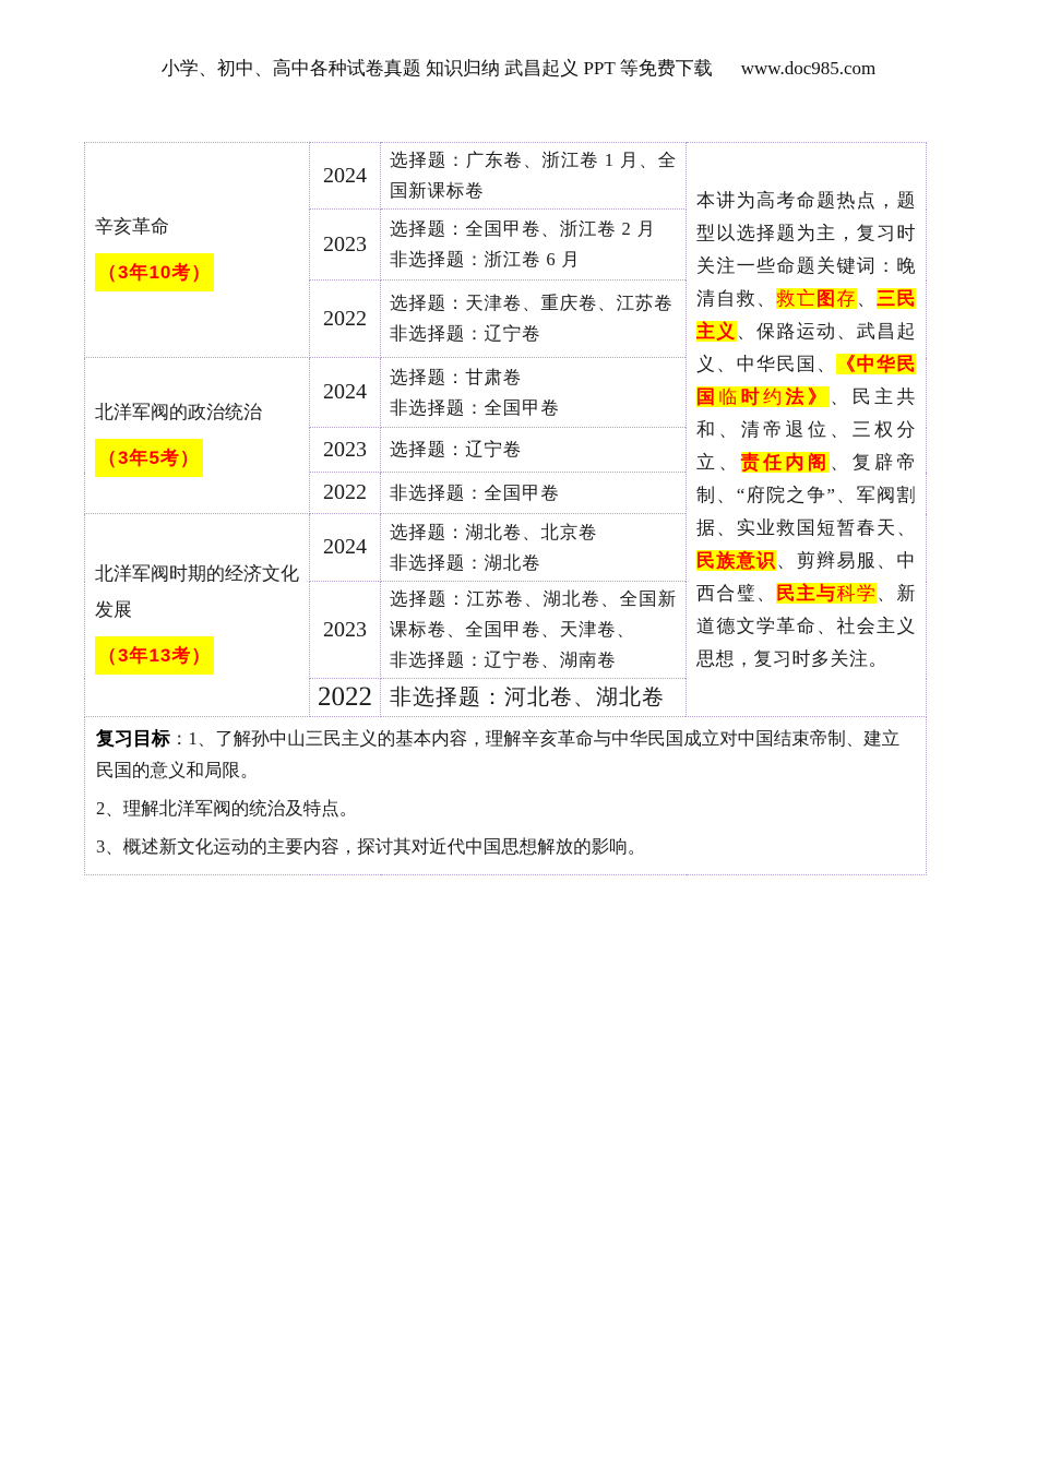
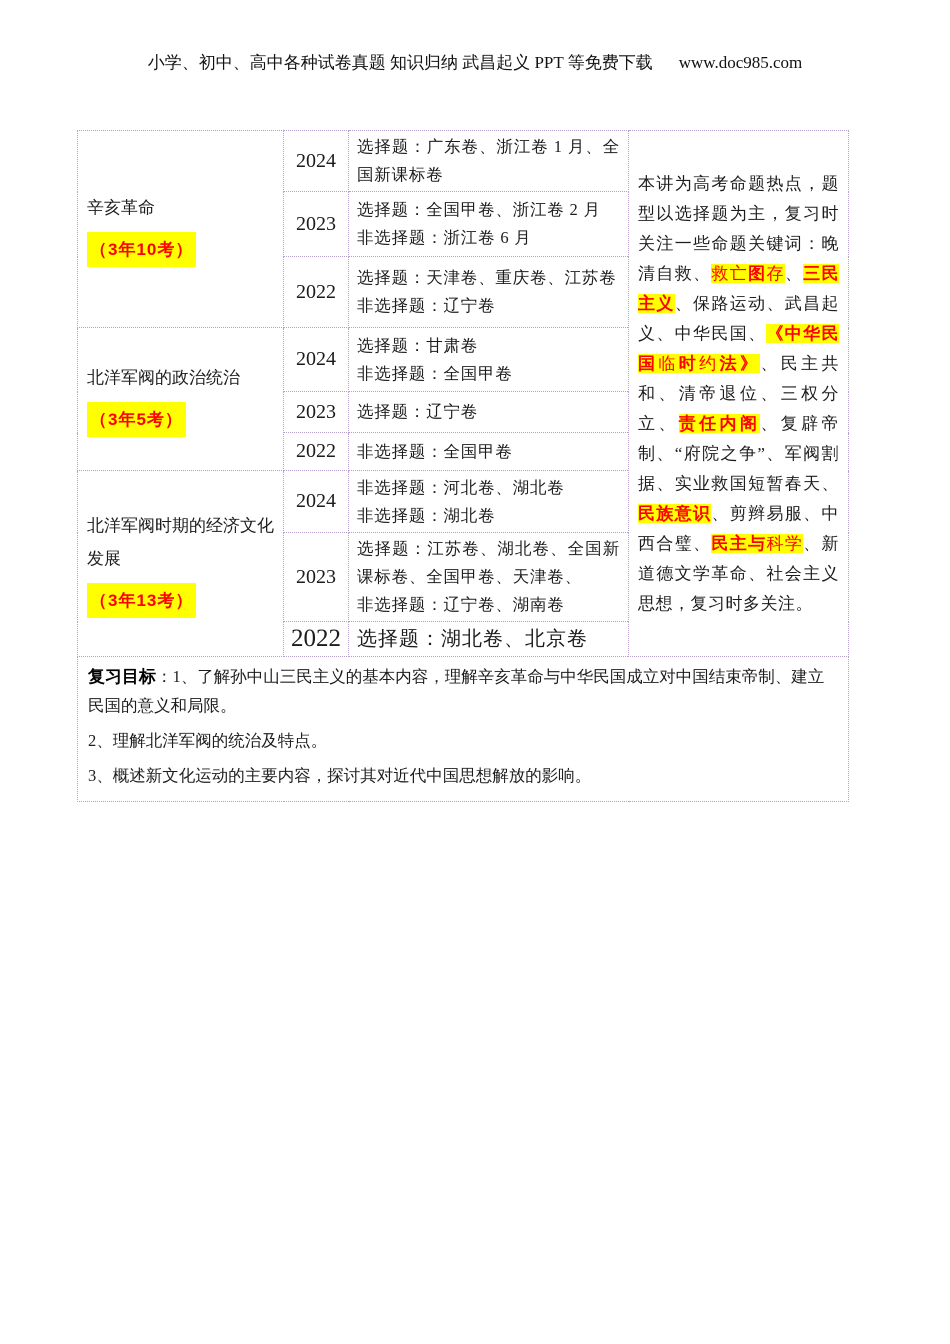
  小学、初中、高中各种试卷真题 知识归纳 武昌起义 PPT 等免费下载 www.doc985.com
  辛亥革命（3年10考）	2024	选择题：广东卷、浙江卷 1 月、全国新课标卷	本讲为高考命题热点，题型以选择题为主，复习时关注一些命题关键词：晚清自救、救亡图存、三民主义、保路运动、武昌起义、中华民国、《中华民国临时约法》、民主共和、清帝退位、三权分立、责任内阁、复辟帝制、“府院之争”、军阀割据、实业救国短暂春天、民族意识、剪辫易服、中西合璧、民主与科学、新道德文学革命、社会主义思想，复习时多关注。
  2023	选择题：全国甲卷、浙江卷 2 月非选择题：浙江卷 6 月
  2022	选择题：天津卷、重庆卷、江苏卷非选择题：辽宁卷
  北洋军阀的政治统治（3年5考）	2024	选择题：甘肃卷非选择题：全国甲卷
  2023	选择题：辽宁卷
  2022	非选择题：全国甲卷
- 北洋军阀时期的经济文化发展（3年13考）	2024	选择题：湖北卷、北京卷非选择题：湖北卷
+ 北洋军阀时期的经济文化发展（3年13考）	2024	非选择题：河北卷、湖北卷非选择题：湖北卷
  2023	选择题：江苏卷、湖北卷、全国新课标卷、全国甲卷、天津卷、非选择题：辽宁卷、湖南卷
- 2022	非选择题：河北卷、湖北卷
+ 2022	选择题：湖北卷、北京卷
  复习目标：1、了解孙中山三民主义的基本内容，理解辛亥革命与中华民国成立对中国结束帝制、建立民国的意义和局限。2、理解北洋军阀的统治及特点。3、概述新文化运动的主要内容，探讨其对近代中国思想解放的影响。
